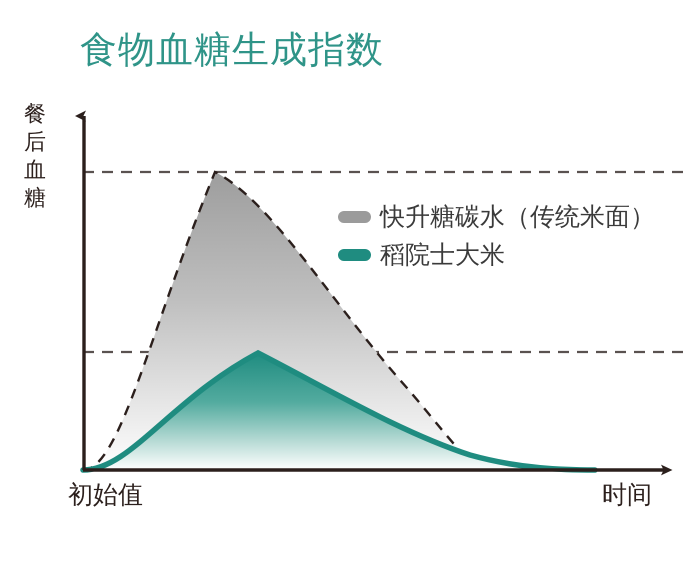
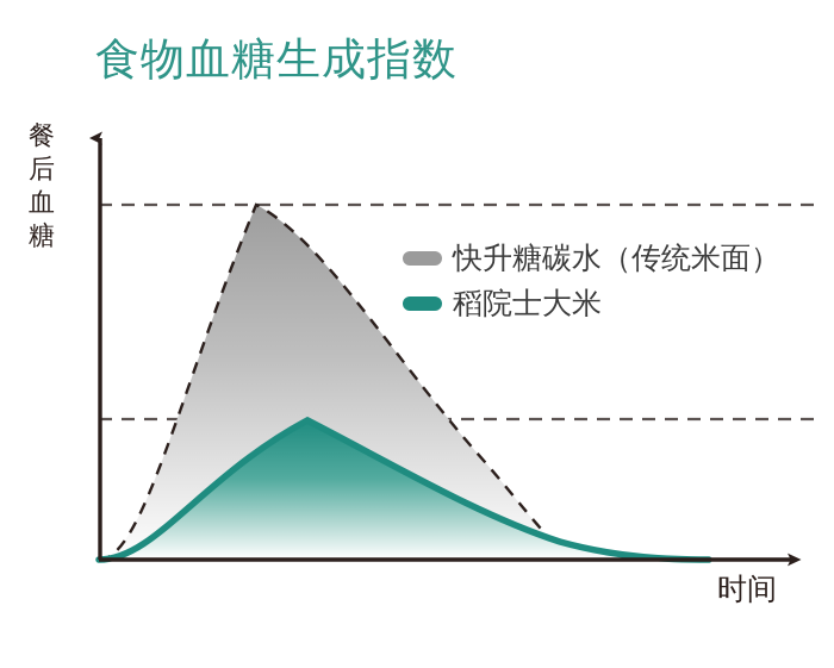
  食物血糖生成指数
  餐后血糖
- 初始值
  时间
  快升糖碳水（传统米面）
  稻院士大米
